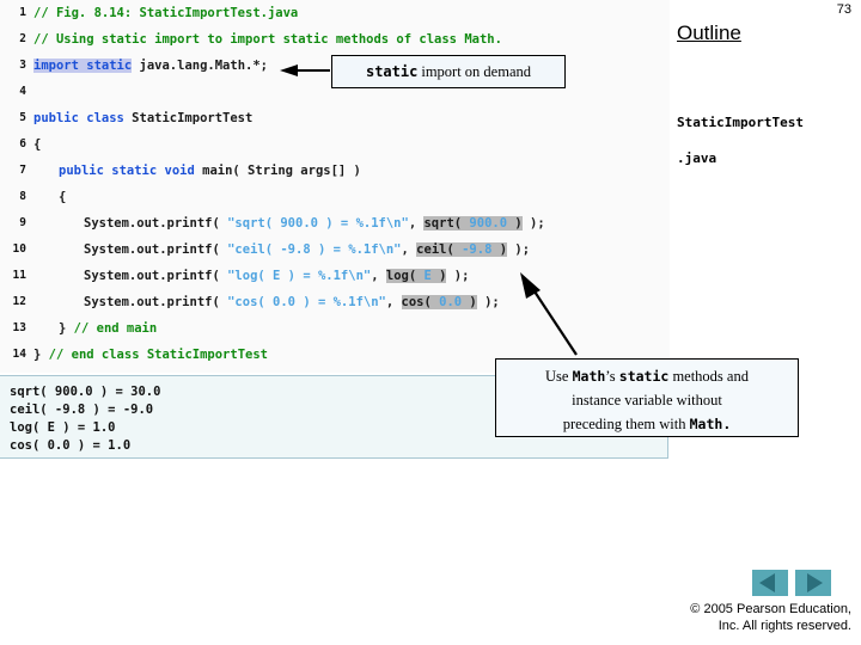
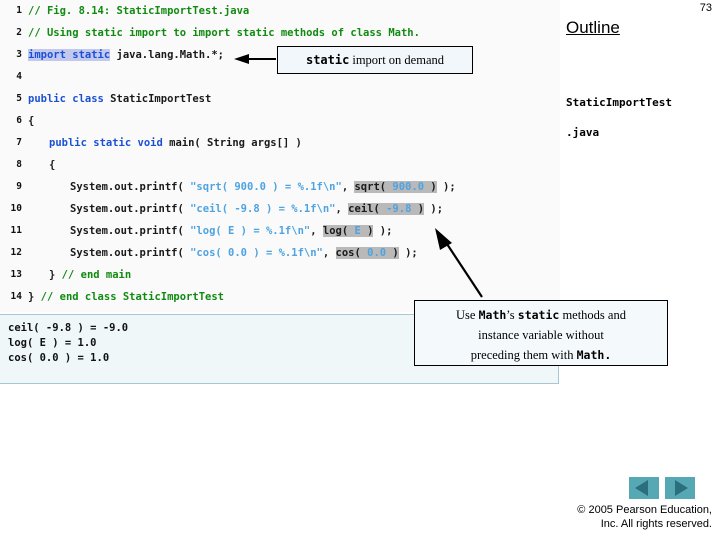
  1
  // Fig. 8.14: StaticImportTest.java
  2
  // Using static import to import static methods of class Math.
  3
  import static java.lang.Math.*;
  4
  5
  public class StaticImportTest
  6
  {
  7
  public static void main( String args[] )
  8
  {
  9
  System.out.printf( "sqrt( 900.0 ) = %.1f\n", sqrt( 900.0 ) );
  10
  System.out.printf( "ceil( -9.8 ) = %.1f\n", ceil( -9.8 ) );
  11
  System.out.printf( "log( E ) = %.1f\n", log( E ) );
  12
  System.out.printf( "cos( 0.0 ) = %.1f\n", cos( 0.0 ) );
  13
  } // end main
  14
  } // end class StaticImportTest
- sqrt( 900.0 ) = 30.0
  ceil( -9.8 ) = -9.0
  log( E ) = 1.0
  cos( 0.0 ) = 1.0
  73
  Outline
  StaticImportTest
  .java
  static
  import on demand
  Use Math’s static methods and
  instance variable without
  preceding them with Math.
  © 2005 Pearson Education,
  Inc. All rights reserved.
